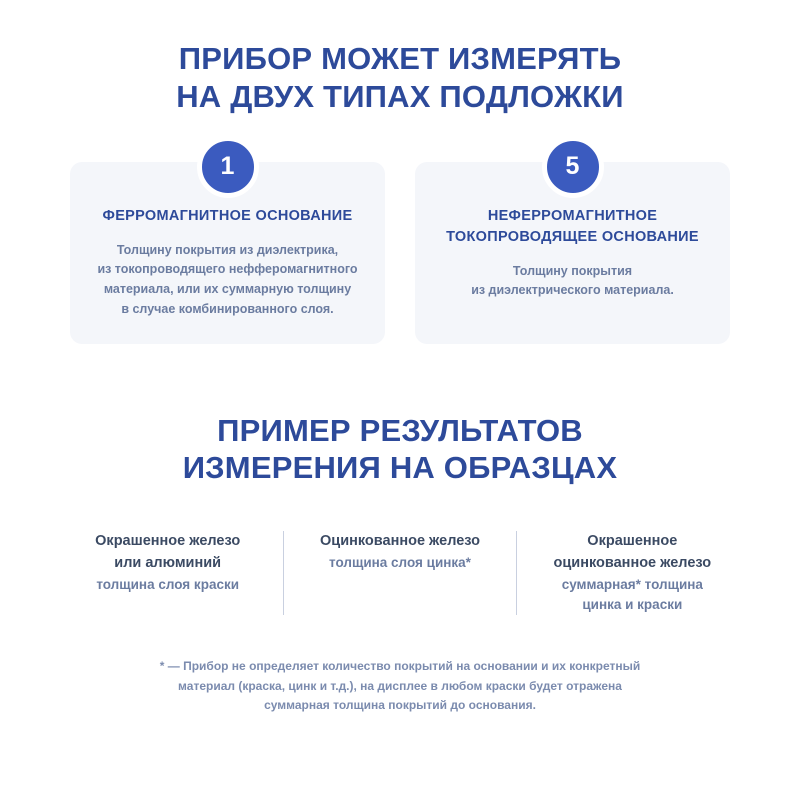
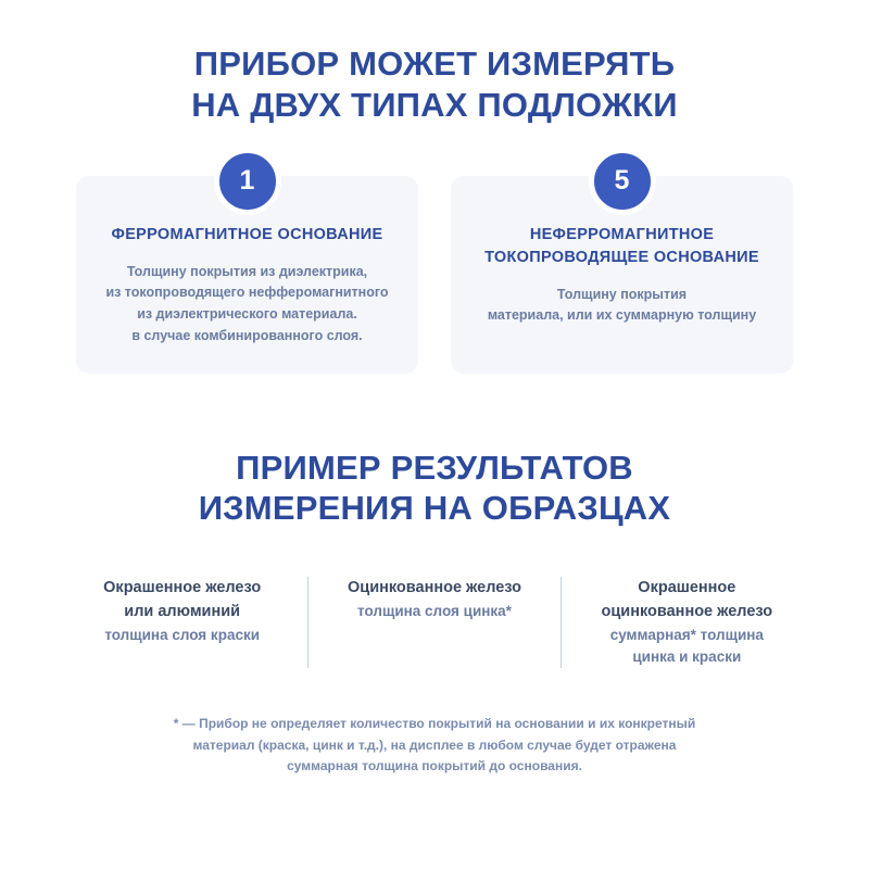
  ПРИБОР МОЖЕТ ИЗМЕРЯТЬ
  НА ДВУХ ТИПАХ ПОДЛОЖКИ
  1
  ФЕРРОМАГНИТНОЕ ОСНОВАНИЕ
  Толщину покрытия из диэлектрика,
  из токопроводящего нефферомагнитного
- материала, или их суммарную толщину
+ из диэлектрического материала.
  в случае комбинированного слоя.
  5
  НЕФЕРРОМАГНИТНОЕ ТОКОПРОВОДЯЩЕЕ ОСНОВАНИЕ
  Толщину покрытия
- из диэлектрического материала.
+ материала, или их суммарную толщину
  ПРИМЕР РЕЗУЛЬТАТОВ
  ИЗМЕРЕНИЯ НА ОБРАЗЦАХ
  Окрашенное железо
  или алюминий
  толщина слоя краски
  Оцинкованное железо
  толщина слоя цинка*
  Окрашенное
  оцинкованное железо
  суммарная* толщина
  цинка и краски
  * — Прибор не определяет количество покрытий на основании и их конкретный
- материал (краска, цинк и т.д.), на дисплее в любом краски будет отражена
+ материал (краска, цинк и т.д.), на дисплее в любом случае будет отражена
  суммарная толщина покрытий до основания.
